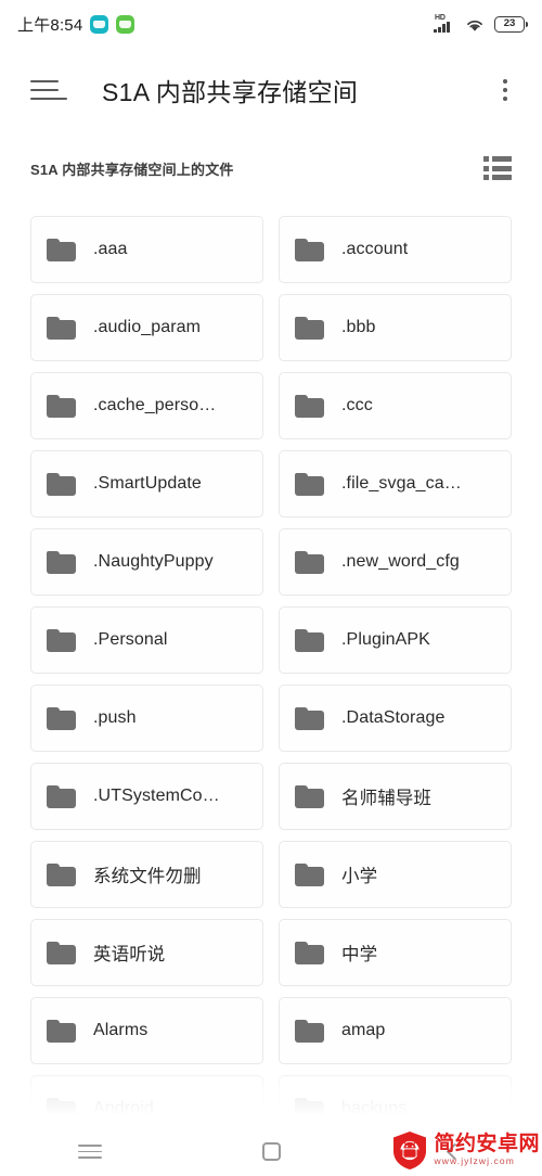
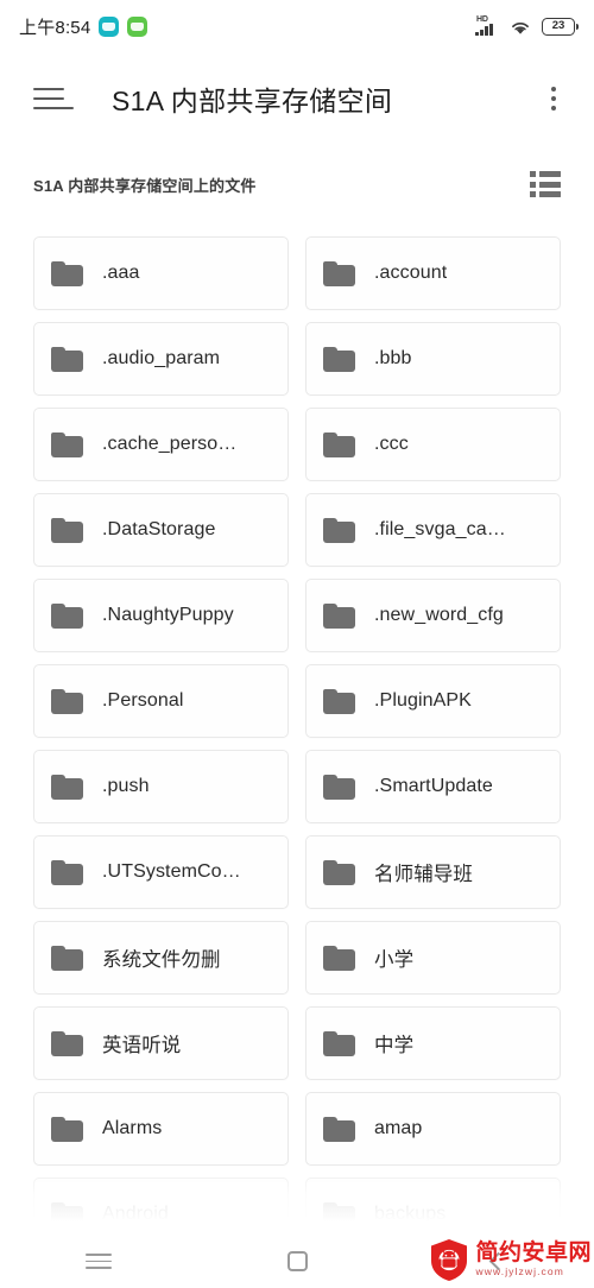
  上午8:54
  23
  S1A 内部共享存储空间
  S1A 内部共享存储空间上的文件
  .aaa
  .account
  .audio_param
  .bbb
  .cache_perso…
  .ccc
- .SmartUpdate
+ .DataStorage
  .file_svga_ca…
  .NaughtyPuppy
  .new_word_cfg
  .Personal
  .PluginAPK
  .push
- .DataStorage
+ .SmartUpdate
  .UTSystemCo…
  名师辅导班
  系统文件勿删
  小学
  英语听说
  中学
  Alarms
  amap
  简约安卓网
  www.jylzwj.com
